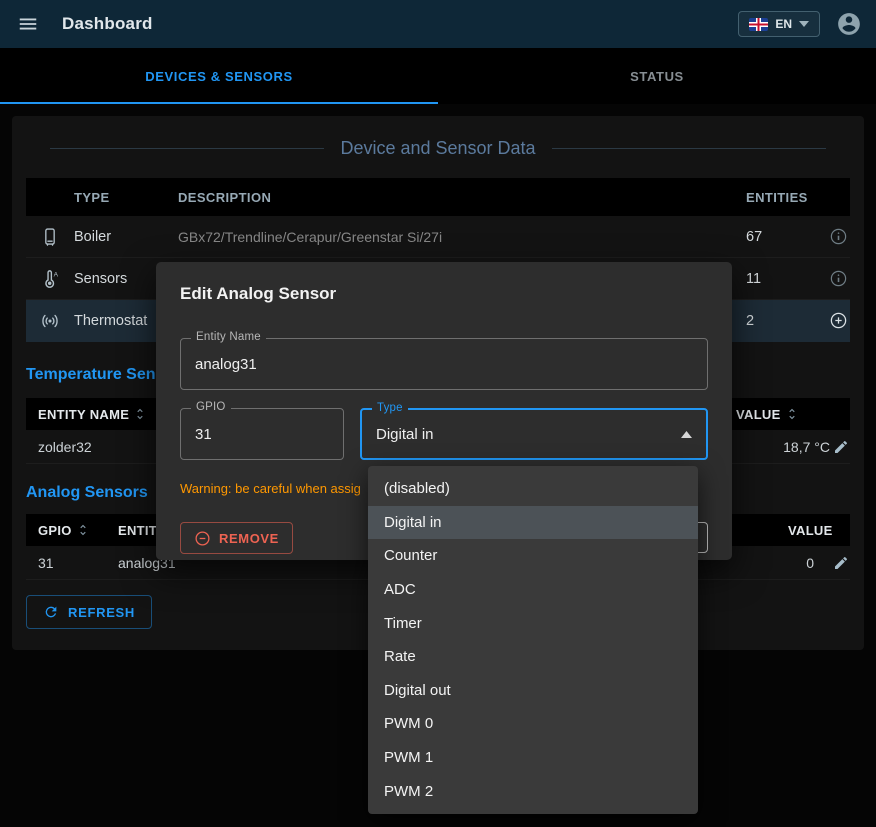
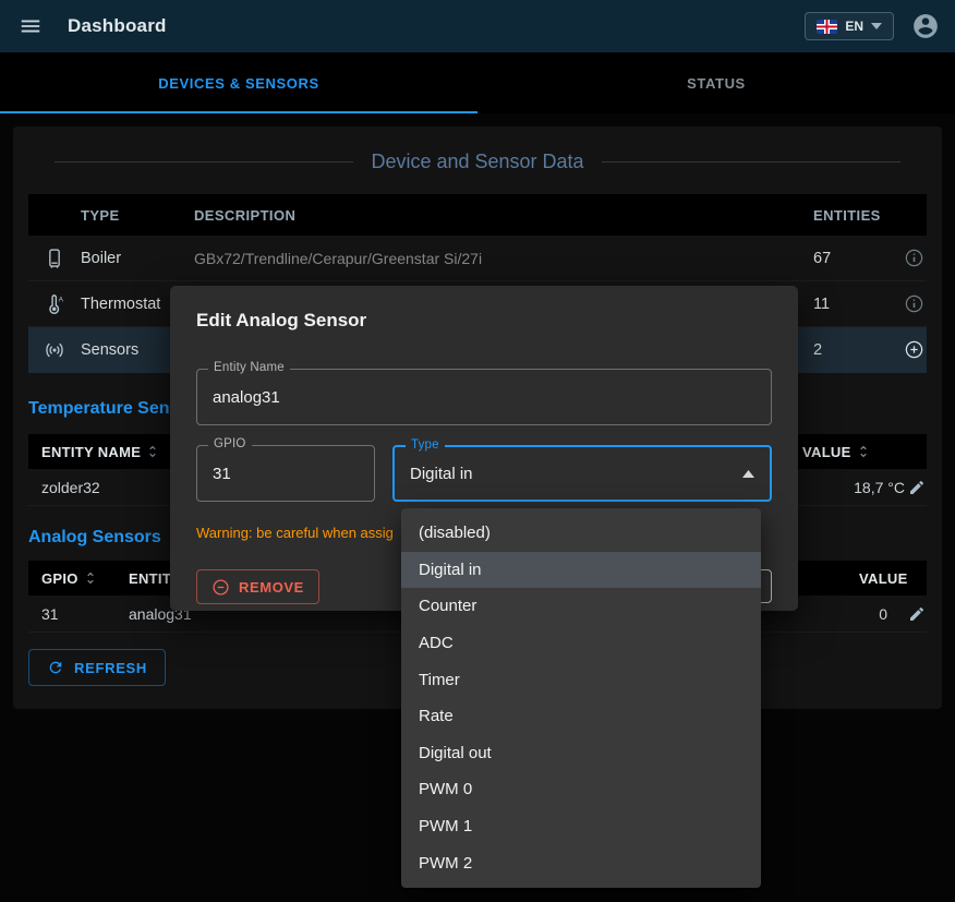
  Dashboard
  EN
  DEVICES & SENSORS
  STATUS
  Device and Sensor Data
  TYPE
  DESCRIPTION
  ENTITIES
  Boiler
  GBx72/Trendline/Cerapur/Greenstar Si/27i
  67
- Sensors
+ Thermostat
  11
- Thermostat
+ Sensors
  2
  Temperature Sen
  ENTITY NAME
  VALUE
  zolder32
  18,7 °C
  Analog Sensors
  GPIO
  VALUE
  31
  analog31
  0
  REFRESH
  Edit Analog Sensor
  Entity Name
  analog31
  GPIO
  31
  Type
  Digital in
  Warning: be careful when assig
  REMOVE
  (disabled)
  Digital in
  Counter
  ADC
  Timer
  Rate
  Digital out
  PWM 0
  PWM 1
  PWM 2
